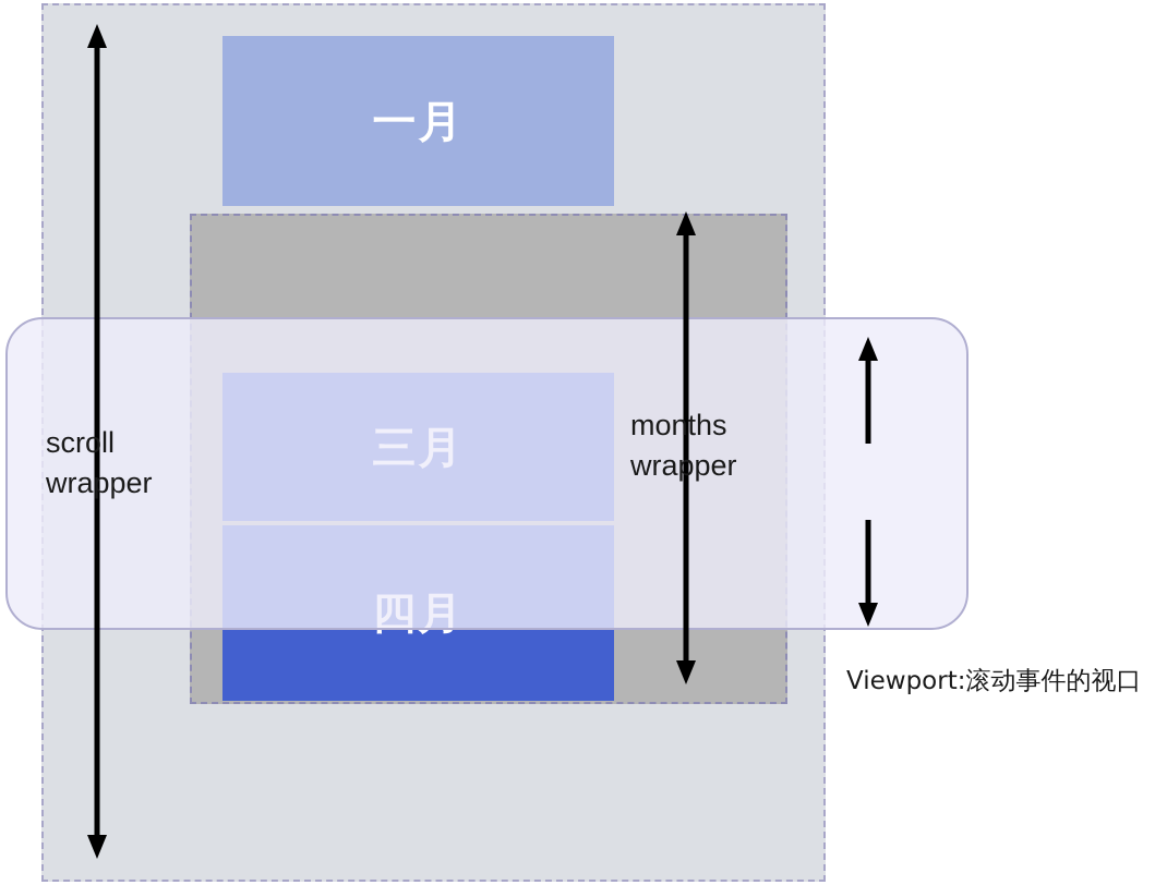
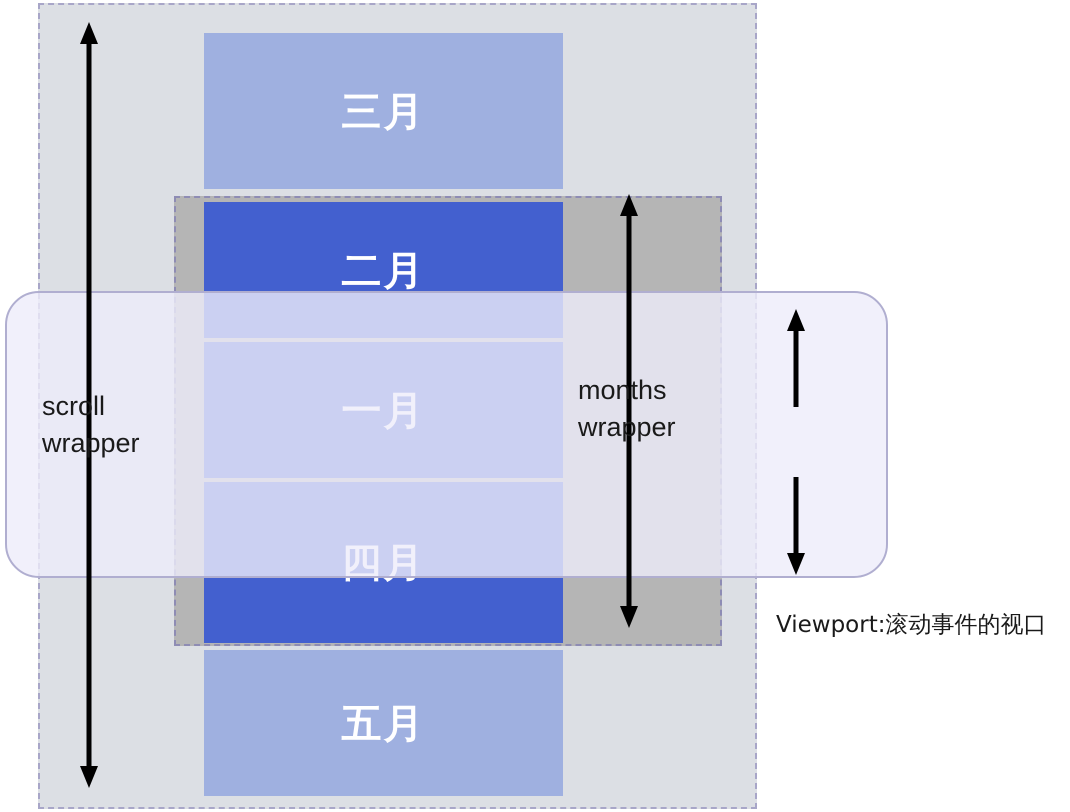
- 一月
+ 三月
+ 二月
- 三月
+ 一月
  四月
+ 五月
  scroll
  wrapper
  months
  wrapper
  Viewport:滚动事件的视口
